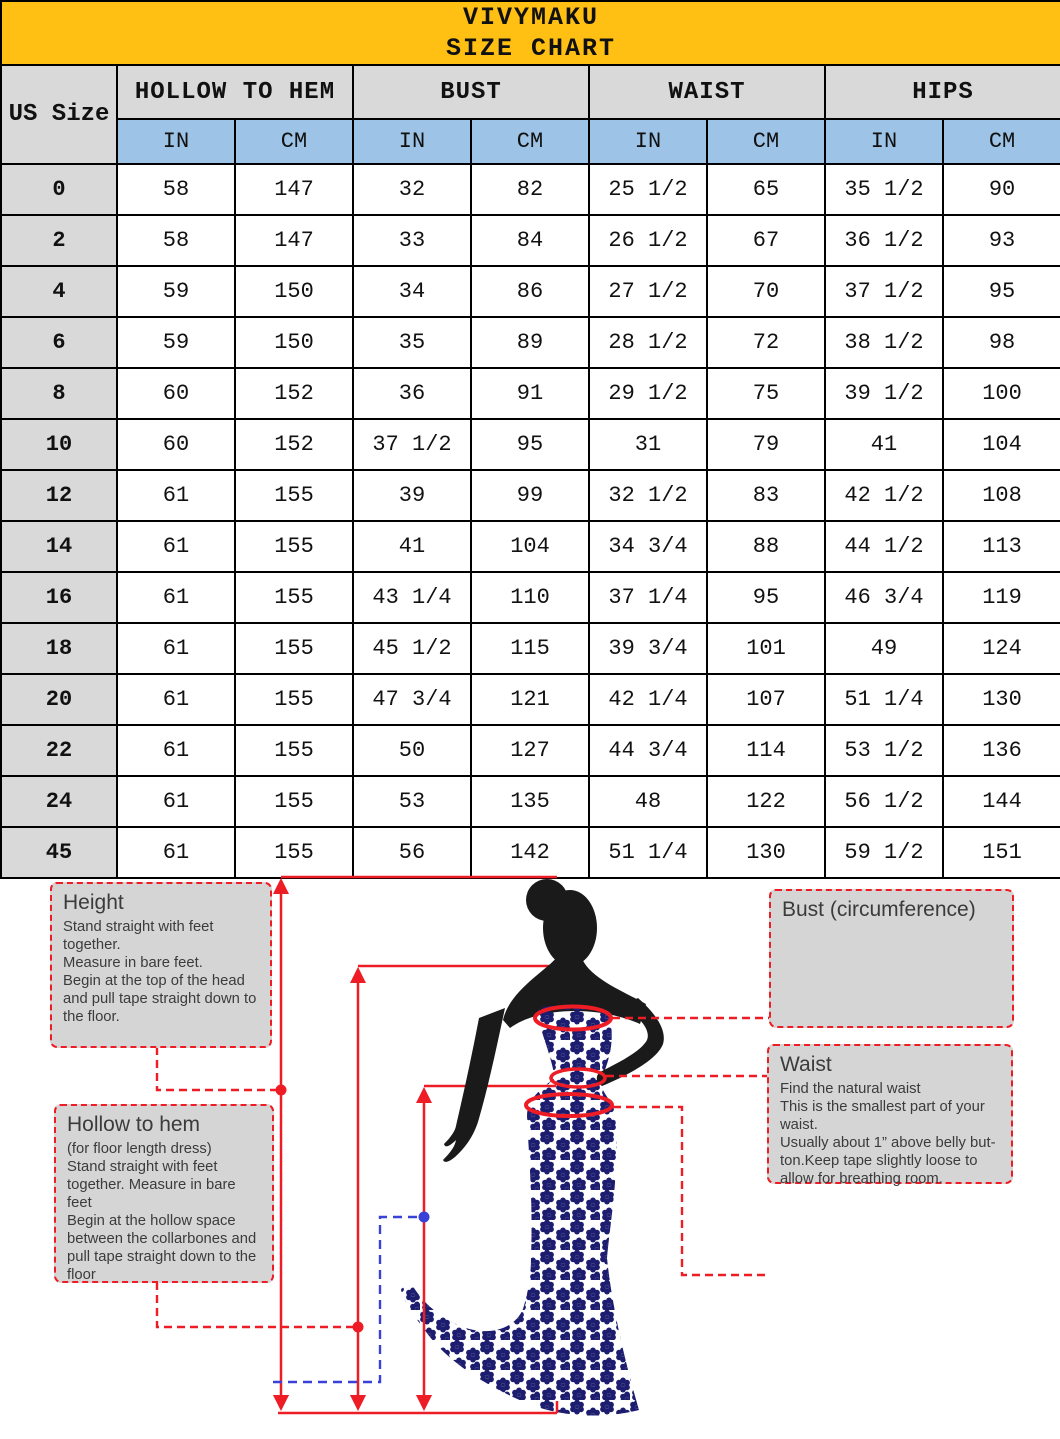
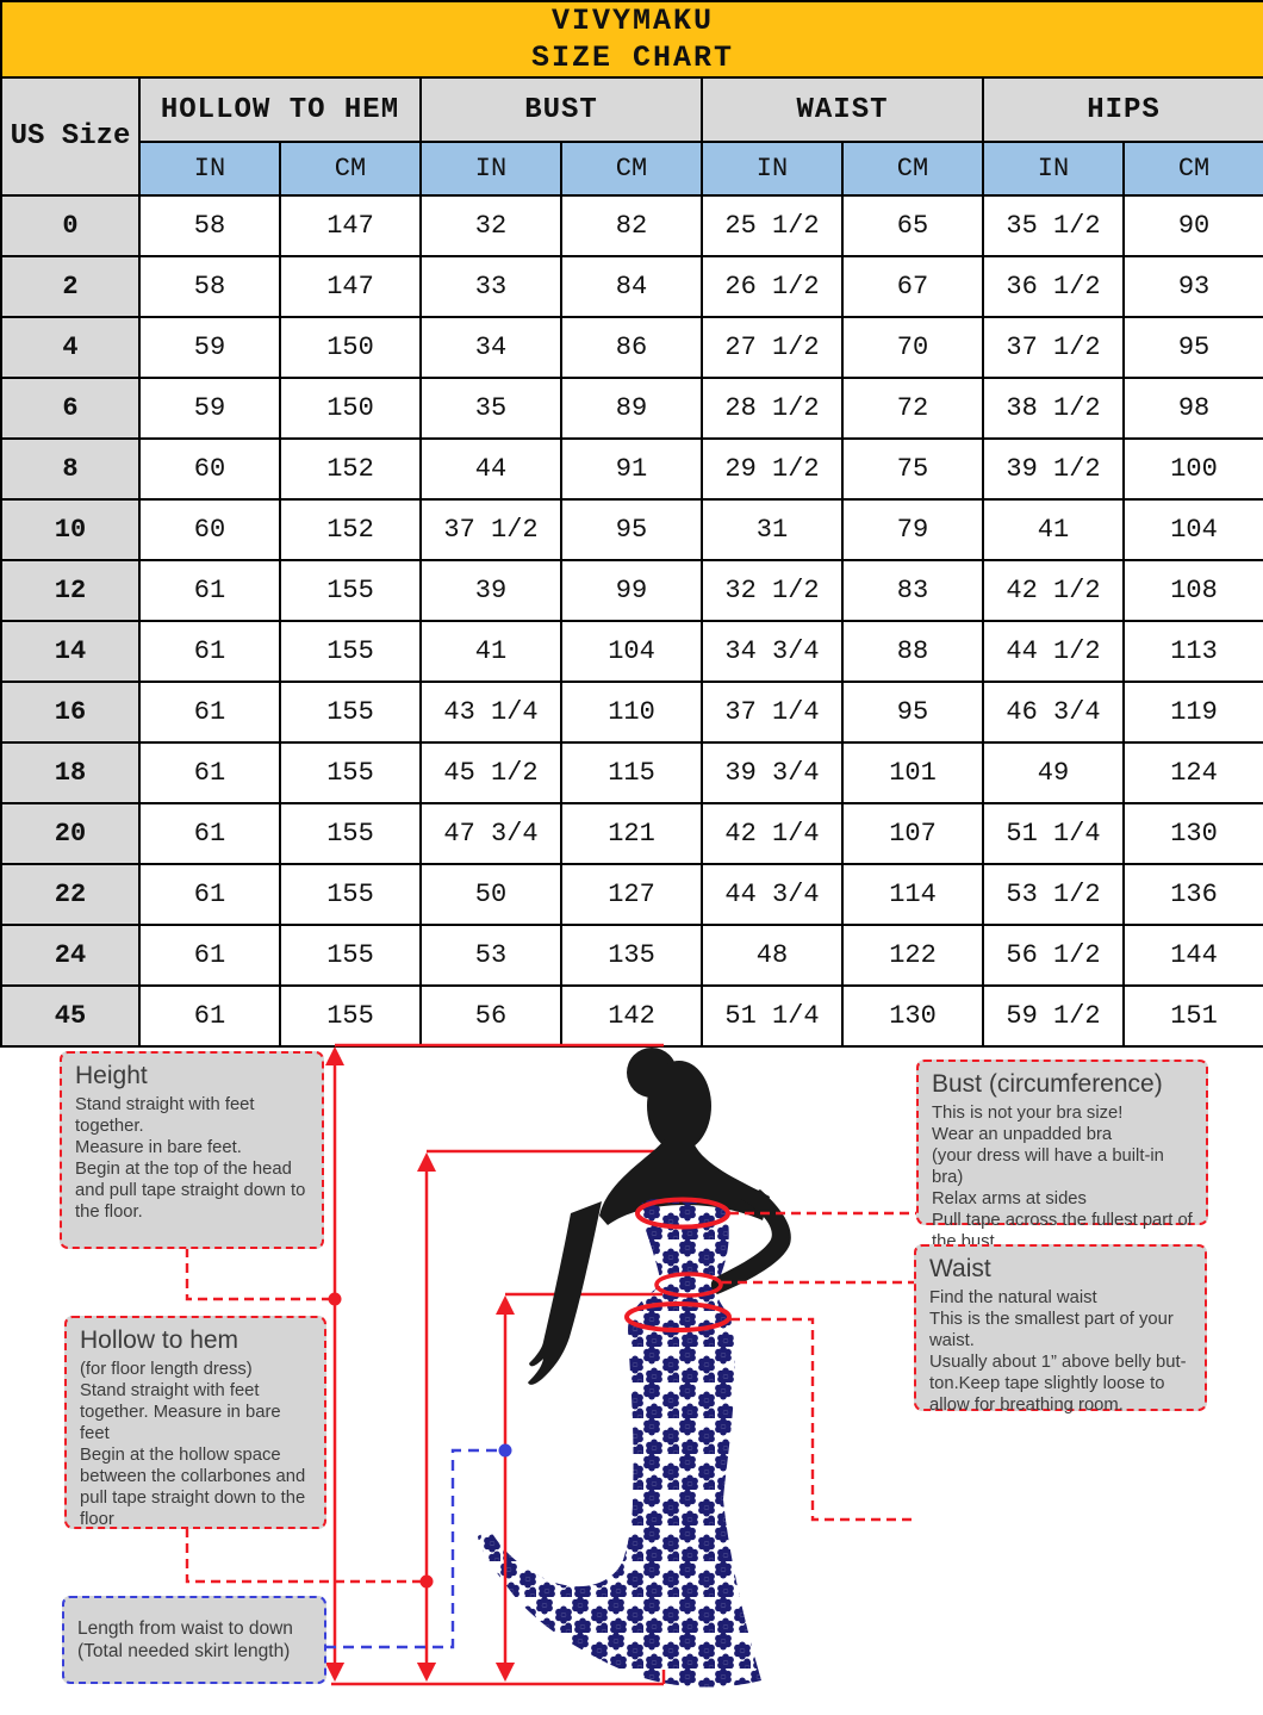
  VIVYMAKU SIZE CHART
  US Size	HOLLOW TO HEM	BUST	WAIST	HIPS
  IN	CM	IN	CM	IN	CM	IN	CM
  0	58	147	32	82	25 1/2	65	35 1/2	90
  2	58	147	33	84	26 1/2	67	36 1/2	93
  4	59	150	34	86	27 1/2	70	37 1/2	95
  6	59	150	35	89	28 1/2	72	38 1/2	98
- 8	60	152	36	91	29 1/2	75	39 1/2	100
+ 8	60	152	44	91	29 1/2	75	39 1/2	100
  10	60	152	37 1/2	95	31	79	41	104
  12	61	155	39	99	32 1/2	83	42 1/2	108
  14	61	155	41	104	34 3/4	88	44 1/2	113
  16	61	155	43 1/4	110	37 1/4	95	46 3/4	119
  18	61	155	45 1/2	115	39 3/4	101	49	124
  20	61	155	47 3/4	121	42 1/4	107	51 1/4	130
  22	61	155	50	127	44 3/4	114	53 1/2	136
  24	61	155	53	135	48	122	56 1/2	144
  45	61	155	56	142	51 1/4	130	59 1/2	151
  Height
  Stand straight with feet
  together.
  Measure in bare feet.
  Begin at the top of the head
  and pull tape straight down to
  the floor.
  Hollow to hem
  (for floor length dress)
  Stand straight with feet
  together. Measure in bare feet
  Begin at the hollow space
  between the collarbones and
  pull tape straight down to the
  floor
+ Length from waist to down
+ (Total needed skirt length)
  Bust (circumference)
+ This is not your bra size!
+ Wear an unpadded bra
+ (your dress will have a built-in bra)
+ Relax arms at sides
+ Pull tape across the fullest part of
+ the bust
  Waist
  Find the natural waist
  This is the smallest part of your
  waist.
  Usually about 1” above belly but-
  ton.Keep tape slightly loose to
  allow for breathing room.
